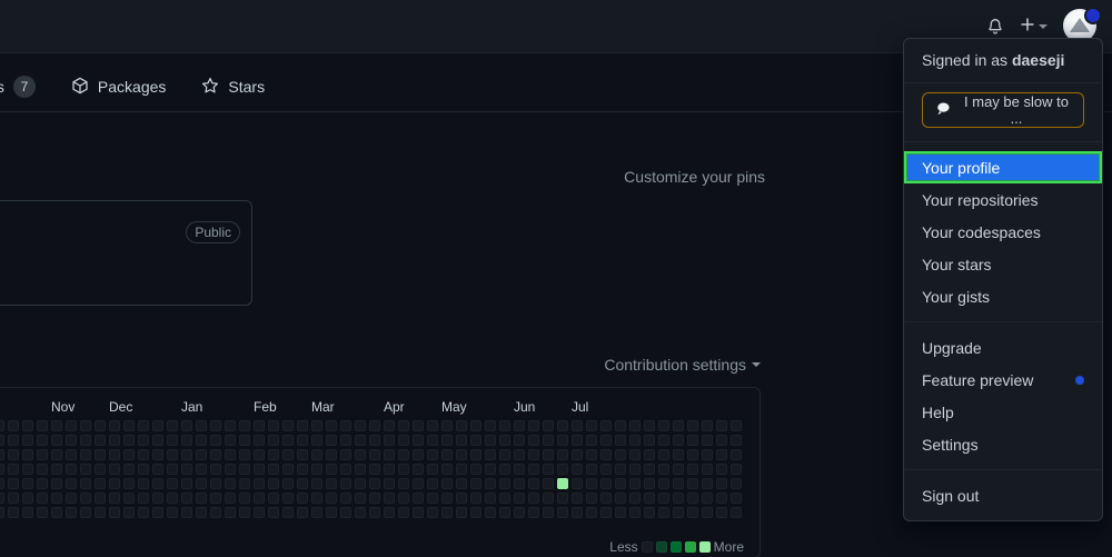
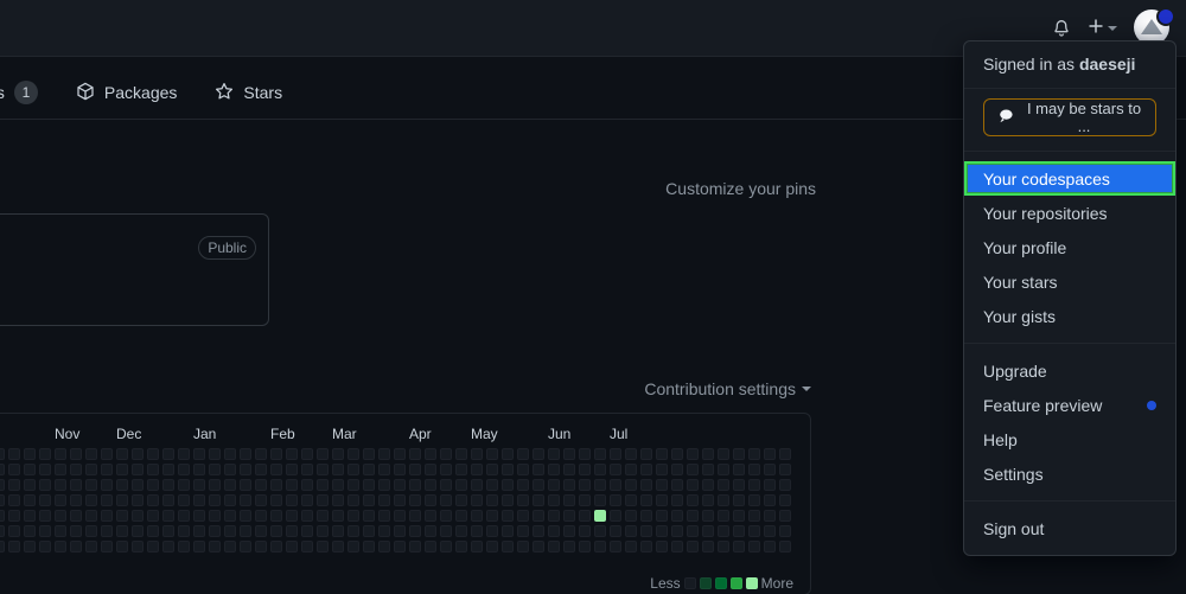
- 7
+ 1
  Packages
  Stars
  Customize your pins
  Public
  Contribution settings
  Nov
  Dec
  Jan
  Feb
  Mar
  Apr
  May
  Jun
  Jul
  Less
  More
  Signed in as daeseji
- I may be slow to ...
+ I may be stars to ...
- Your profile
+ Your codespaces
  Your repositories
- Your codespaces
+ Your profile
  Your stars
  Your gists
  Upgrade
  Feature preview
  Help
  Settings
  Sign out
